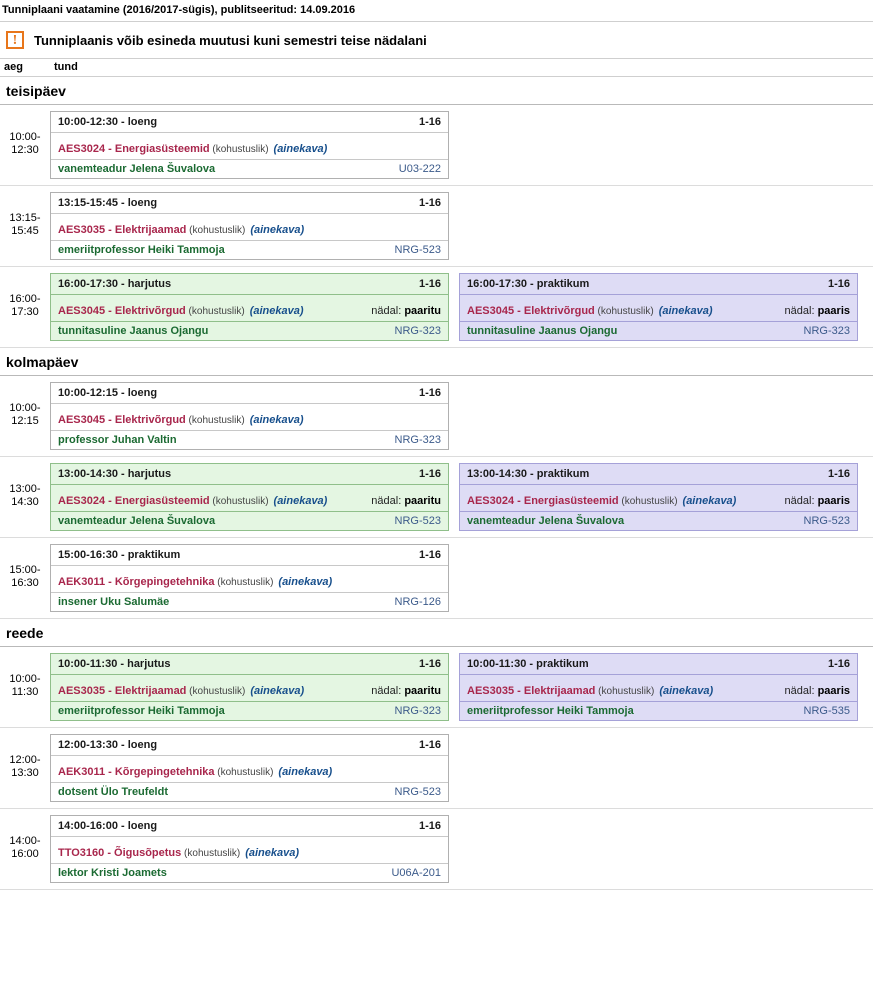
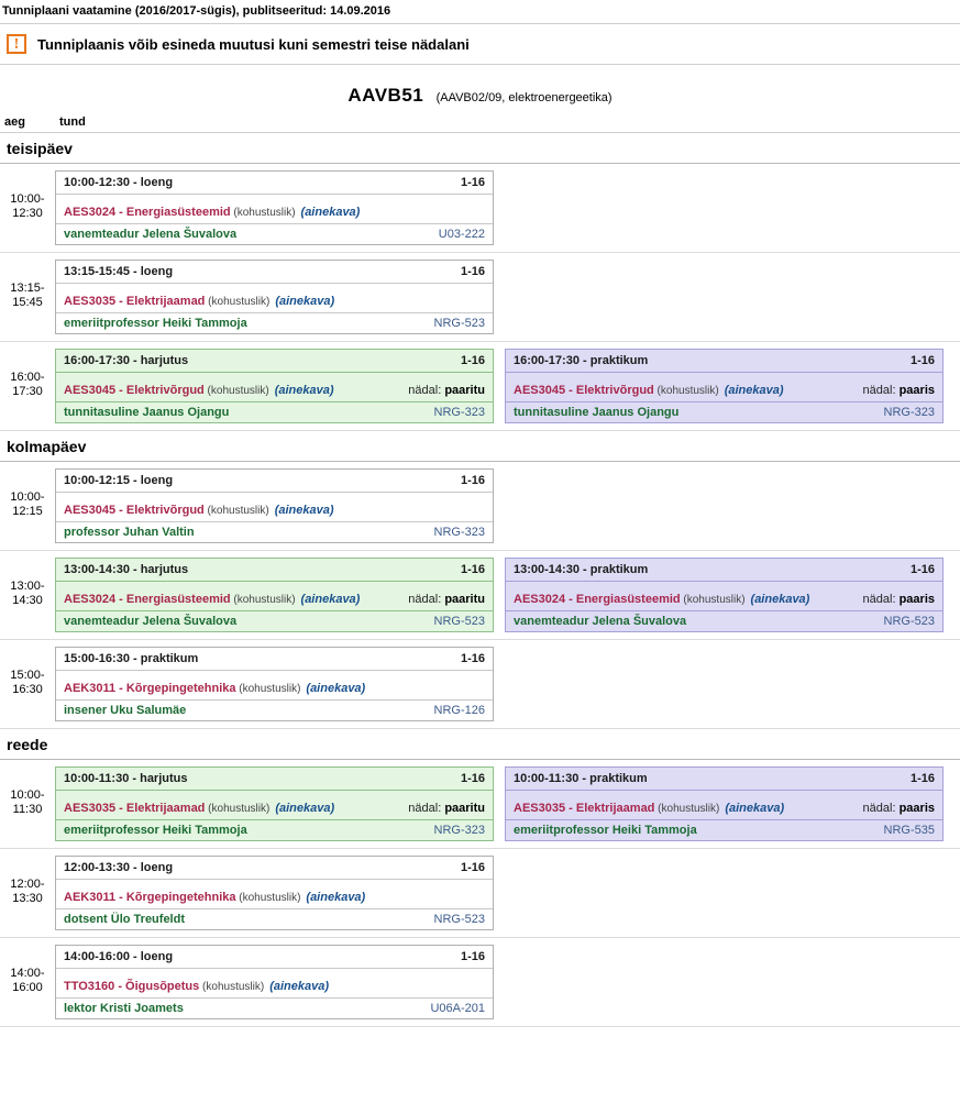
  Tunniplaani vaatamine (2016/2017-sügis), publitseeritud: 14.09.2016
  !
  Tunniplaanis võib esineda muutusi kuni semestri teise nädalani
+ AAVB51 (AAVB02/09, elektroenergeetika)
  aeg
  tund
  teisipäev
  10:00-
  12:30
  10:00-12:30 - loeng
  1-16
  AES3024 - Energiasüsteemid (kohustuslik) (ainekava)
  vanemteadur Jelena Šuvalova
  U03-222
  13:15-
  15:45
  13:15-15:45 - loeng
  1-16
  AES3035 - Elektrijaamad (kohustuslik) (ainekava)
  emeriitprofessor Heiki Tammoja
  NRG-523
  16:00-
  17:30
  16:00-17:30 - harjutus
  1-16
  AES3045 - Elektrivõrgud (kohustuslik) (ainekava)
  nädal: paaritu
  tunnitasuline Jaanus Ojangu
  NRG-323
  16:00-17:30 - praktikum
  1-16
  AES3045 - Elektrivõrgud (kohustuslik) (ainekava)
  nädal: paaris
  tunnitasuline Jaanus Ojangu
  NRG-323
  kolmapäev
  10:00-
  12:15
  10:00-12:15 - loeng
  1-16
  AES3045 - Elektrivõrgud (kohustuslik) (ainekava)
  professor Juhan Valtin
  NRG-323
  13:00-
  14:30
  13:00-14:30 - harjutus
  1-16
  AES3024 - Energiasüsteemid (kohustuslik) (ainekava)
  nädal: paaritu
  vanemteadur Jelena Šuvalova
  NRG-523
  13:00-14:30 - praktikum
  1-16
  AES3024 - Energiasüsteemid (kohustuslik) (ainekava)
  nädal: paaris
  vanemteadur Jelena Šuvalova
  NRG-523
  15:00-
  16:30
  15:00-16:30 - praktikum
  1-16
  AEK3011 - Kõrgepingetehnika (kohustuslik) (ainekava)
  insener Uku Salumäe
  NRG-126
  reede
  10:00-
  11:30
  10:00-11:30 - harjutus
  1-16
  AES3035 - Elektrijaamad (kohustuslik) (ainekava)
  nädal: paaritu
  emeriitprofessor Heiki Tammoja
  NRG-323
  10:00-11:30 - praktikum
  1-16
  AES3035 - Elektrijaamad (kohustuslik) (ainekava)
  nädal: paaris
  emeriitprofessor Heiki Tammoja
  NRG-535
  12:00-
  13:30
  12:00-13:30 - loeng
  1-16
  AEK3011 - Kõrgepingetehnika (kohustuslik) (ainekava)
  dotsent Ülo Treufeldt
  NRG-523
  14:00-
  16:00
  14:00-16:00 - loeng
  1-16
  TTO3160 - Õigusõpetus (kohustuslik) (ainekava)
  lektor Kristi Joamets
  U06A-201
